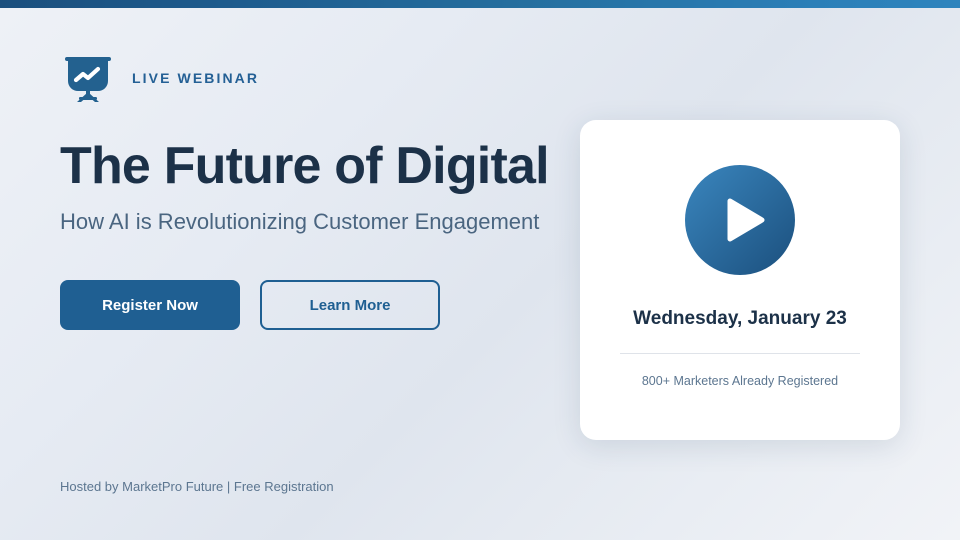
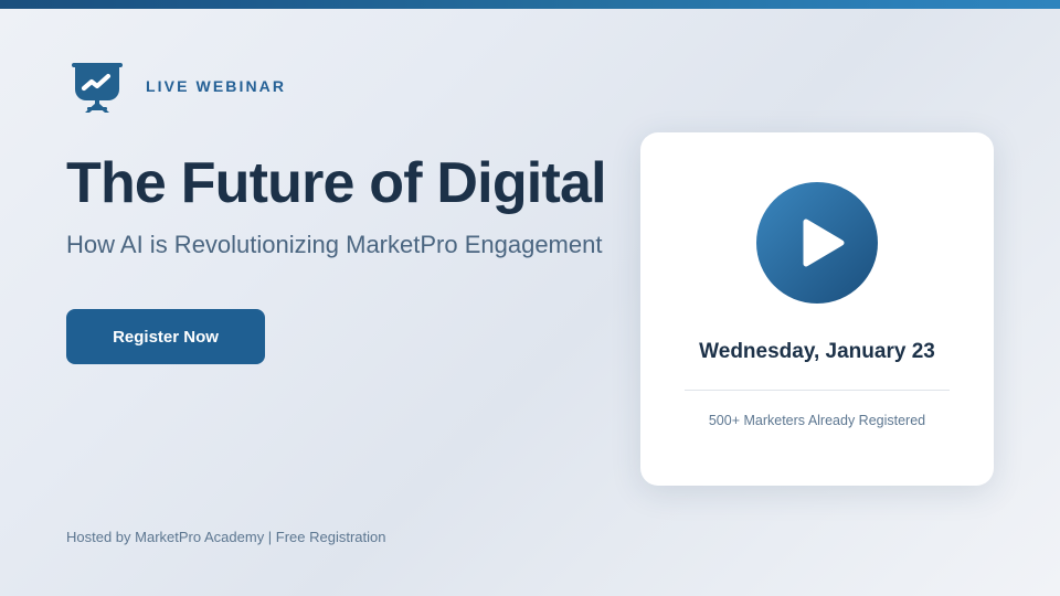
  LIVE WEBINAR
  The Future of Digital
- How AI is Revolutionizing Customer Engagement
+ How AI is Revolutionizing MarketPro Engagement
  Register Now
- Learn More
- Hosted by MarketPro Future | Free Registration
+ Hosted by MarketPro Academy | Free Registration
  Wednesday, January 23
- 800+ Marketers Already Registered
+ 500+ Marketers Already Registered
